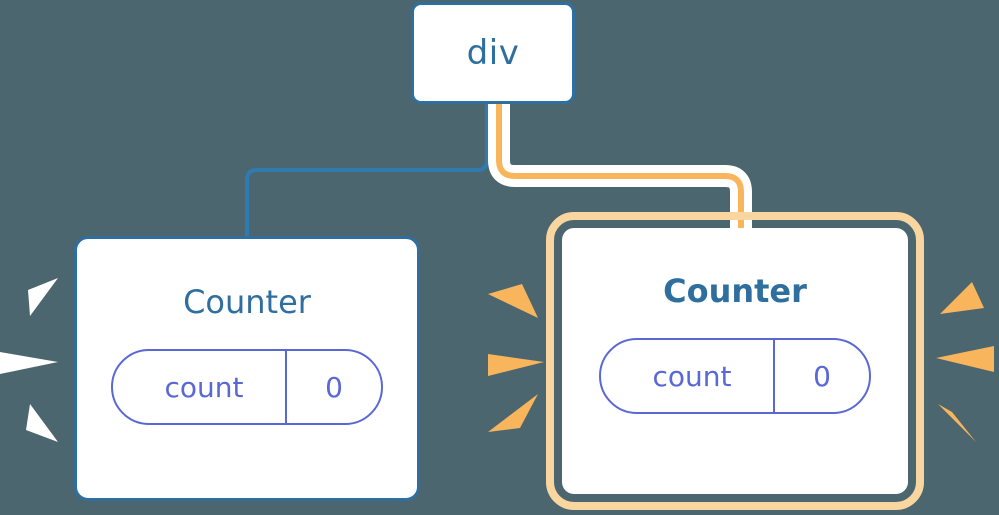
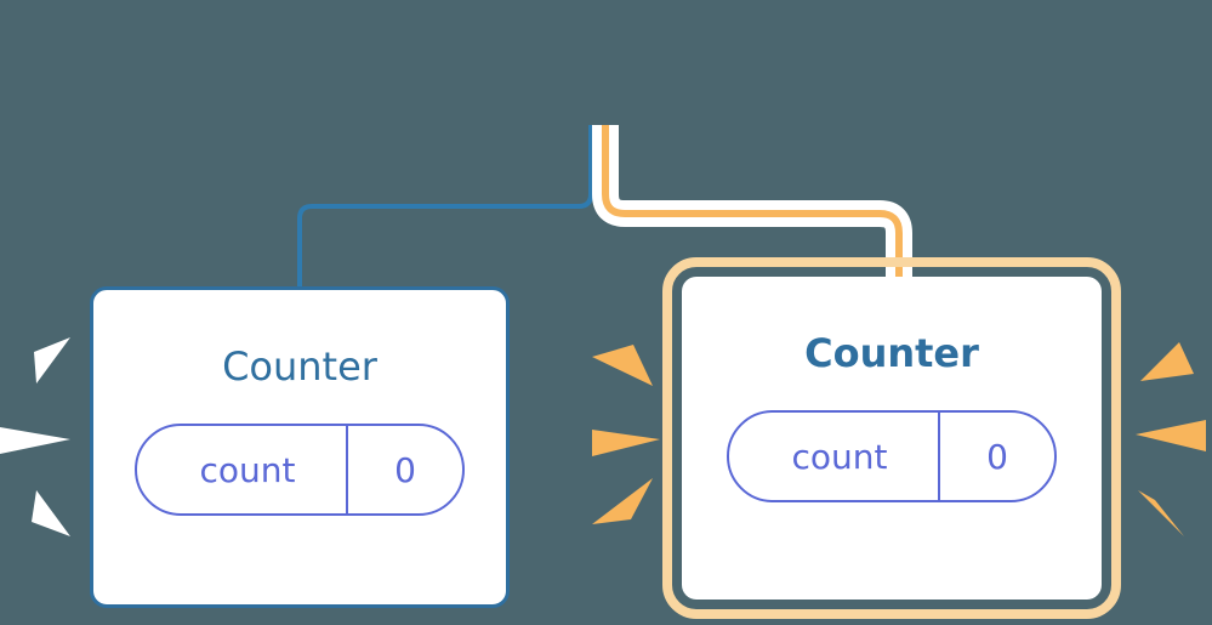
- div
  Counter
  count
  0
  Counter
  count
  0
